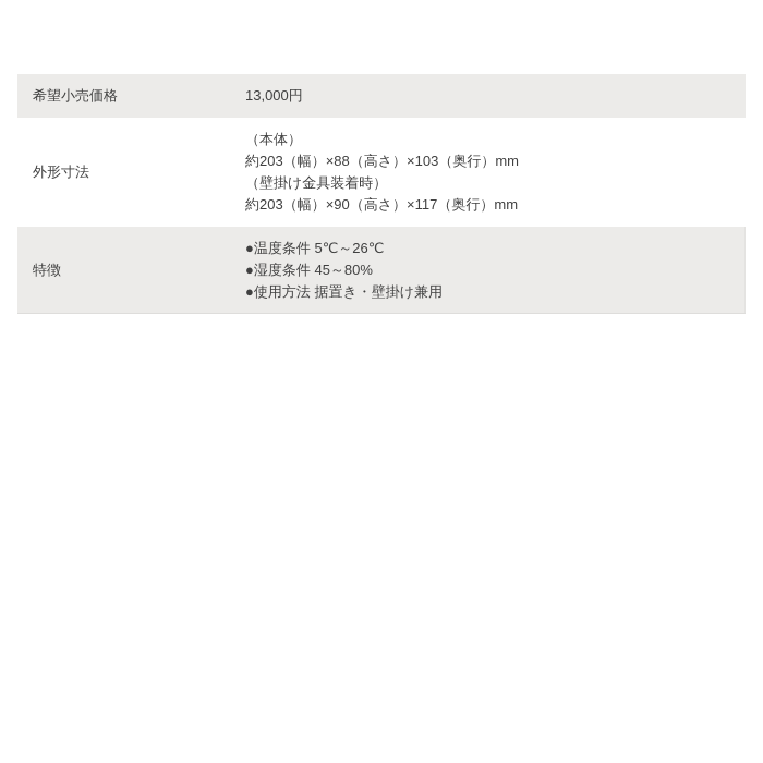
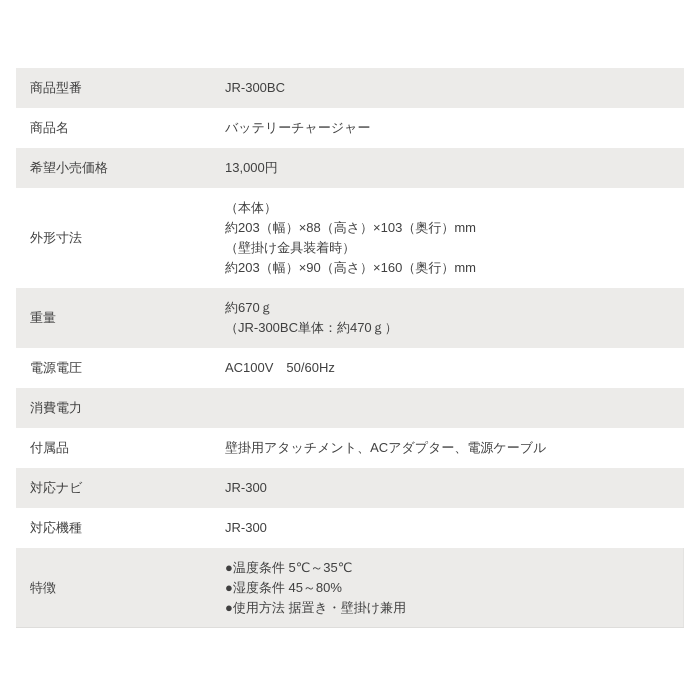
+ 商品型番	JR-300BC
+ 商品名	バッテリーチャージャー
  希望小売価格	13,000円
- 外形寸法	（本体）約203（幅）×88（高さ）×103（奥行）mm（壁掛け金具装着時）約203（幅）×90（高さ）×117（奥行）mm
+ 外形寸法	（本体）約203（幅）×88（高さ）×103（奥行）mm（壁掛け金具装着時）約203（幅）×90（高さ）×160（奥行）mm
+ 重量	約670ｇ（JR-300BC単体：約470ｇ）
+ 電源電圧	AC100V 50/60Hz
+ 消費電力
+ 付属品	壁掛用アタッチメント、ACアダプター、電源ケーブル
+ 対応ナビ	JR-300
+ 対応機種	JR-300
- 特徴	●温度条件 5℃～26℃●湿度条件 45～80%●使用方法 据置き・壁掛け兼用
+ 特徴	●温度条件 5℃～35℃●湿度条件 45～80%●使用方法 据置き・壁掛け兼用
